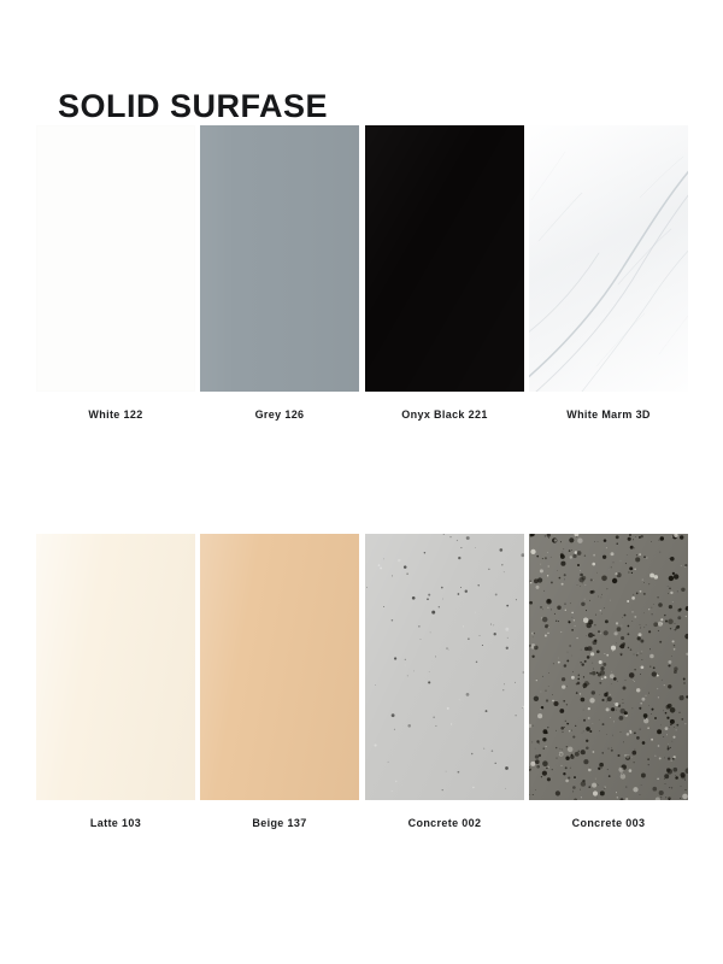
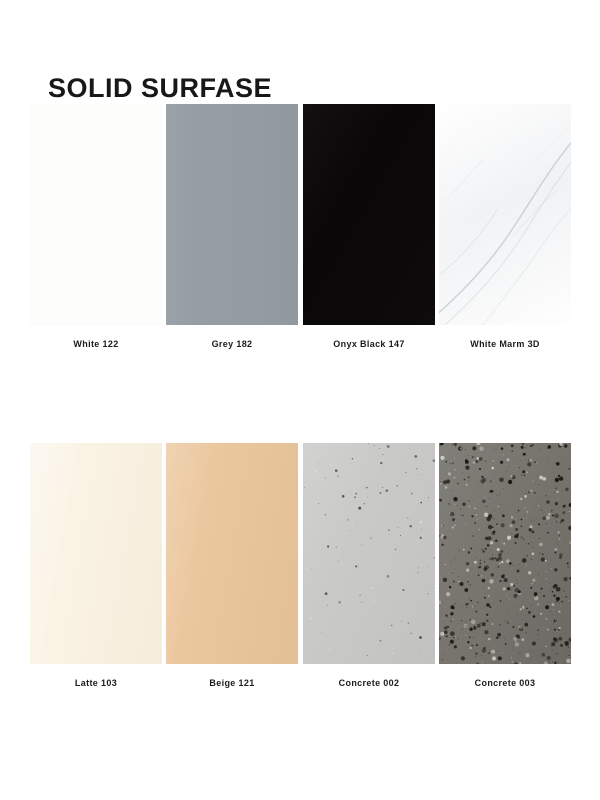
  SOLID SURFASE
  White 122
- Grey 126
+ Grey 182
- Onyx Black 221
+ Onyx Black 147
  White Marm 3D
  Latte 103
- Beige 137
+ Beige 121
  Concrete 002
  Concrete 003
